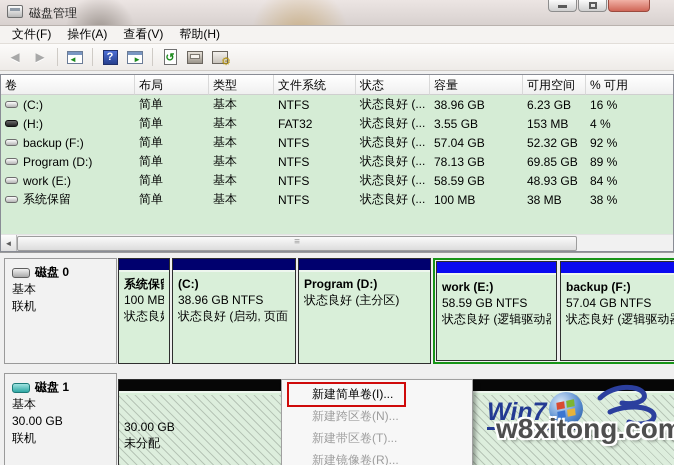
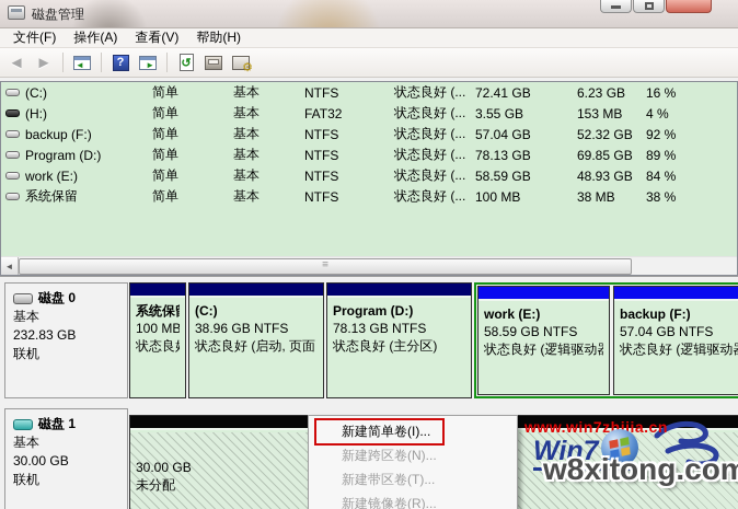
  磁盘管理
  文件(F)
  操作(A)
  查看(V)
  帮助(H)
  ◄
  ►
  ◄
  ?
  ►
  ↺
- 卷
- 布局
- 类型
- 文件系统
- 状态
- 容量
- 可用空间
- % 可用
  (C:)
  简单
  基本
  NTFS
  状态良好 (...
- 38.96 GB
+ 72.41 GB
  6.23 GB
  16 %
  (H:)
  简单
  基本
  FAT32
  状态良好 (...
  3.55 GB
  153 MB
  4 %
  backup (F:)
  简单
  基本
  NTFS
  状态良好 (...
  57.04 GB
  52.32 GB
  92 %
  Program (D:)
  简单
  基本
  NTFS
  状态良好 (...
  78.13 GB
  69.85 GB
  89 %
  work (E:)
  简单
  基本
  NTFS
  状态良好 (...
  58.59 GB
  48.93 GB
  84 %
  系统保留
  简单
  基本
  NTFS
  状态良好 (...
  100 MB
  38 MB
  38 %
  ◄
  磁盘 0
  基本
+ 232.83 GB
  联机
  系统保
  (C:)
  38.96 GB NTFS
  状态良好 (启动, 页面
  Program (D:)
+ 78.13 GB NTFS
  状态良好 (主分区)
  work (E:)
  58.59 GB NTFS
  状态良好 (逻辑驱动
  backup (F:)
  57.04 GB NTFS
  状态良好 (逻辑驱动
  磁盘 1
  基本
  30.00 GB
  联机
  30.00 GB
  未分配
  新建简单卷(I)...
  新建跨区卷(N)...
  新建带区卷(T)...
  新建镜像卷(R)...
+ www.win7zhijia.cn
  Win7
  w8xitong.com
